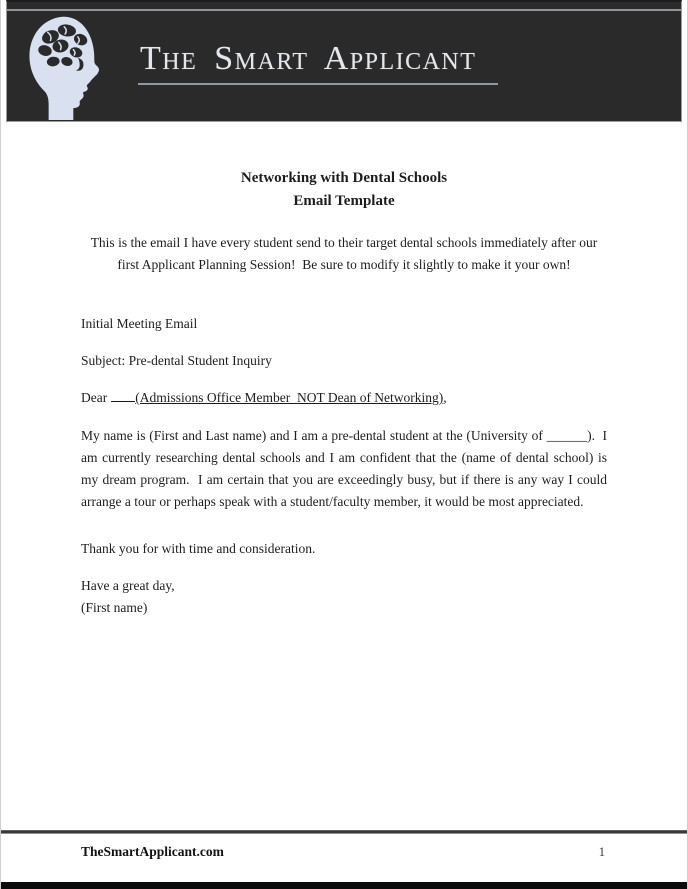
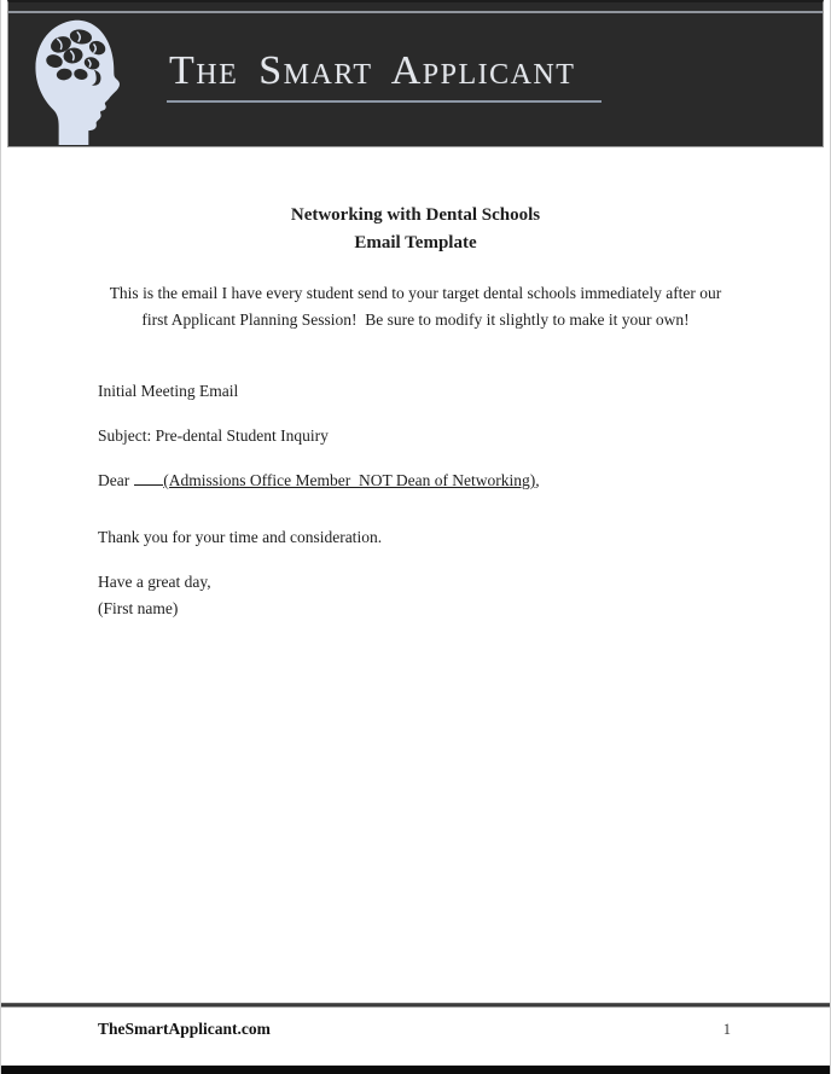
  The Smart Applicant
  Networking with Dental Schools
  Email Template
- This is the email I have every student send to their target dental schools immediately after our first Applicant Planning Session! Be sure to modify it slightly to make it your own!
+ This is the email I have every student send to your target dental schools immediately after our first Applicant Planning Session! Be sure to modify it slightly to make it your own!
  Initial Meeting Email
  Subject: Pre-dental Student Inquiry
  Dear (Admissions Office Member NOT Dean of Networking),
- My name is (First and Last name) and I am a pre-dental student at the (University of ______). I am currently researching dental schools and I am confident that the (name of dental school) is my dream program. I am certain that you are exceedingly busy, but if there is any way I could arrange a tour or perhaps speak with a student/faculty member, it would be most appreciated.
- Thank you for with time and consideration.
+ Thank you for your time and consideration.
  Have a great day,
  (First name)
  TheSmartApplicant.com
  1
